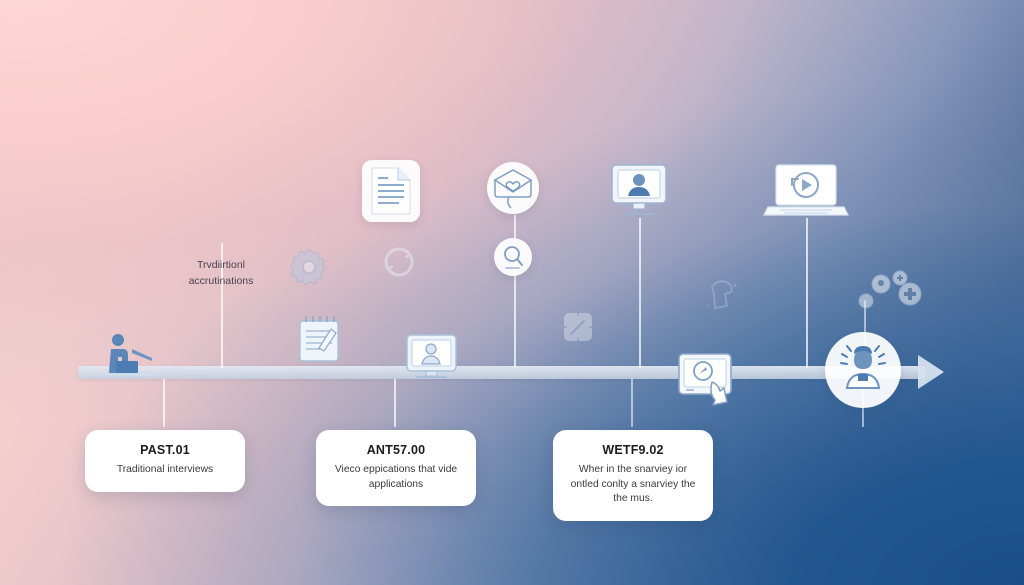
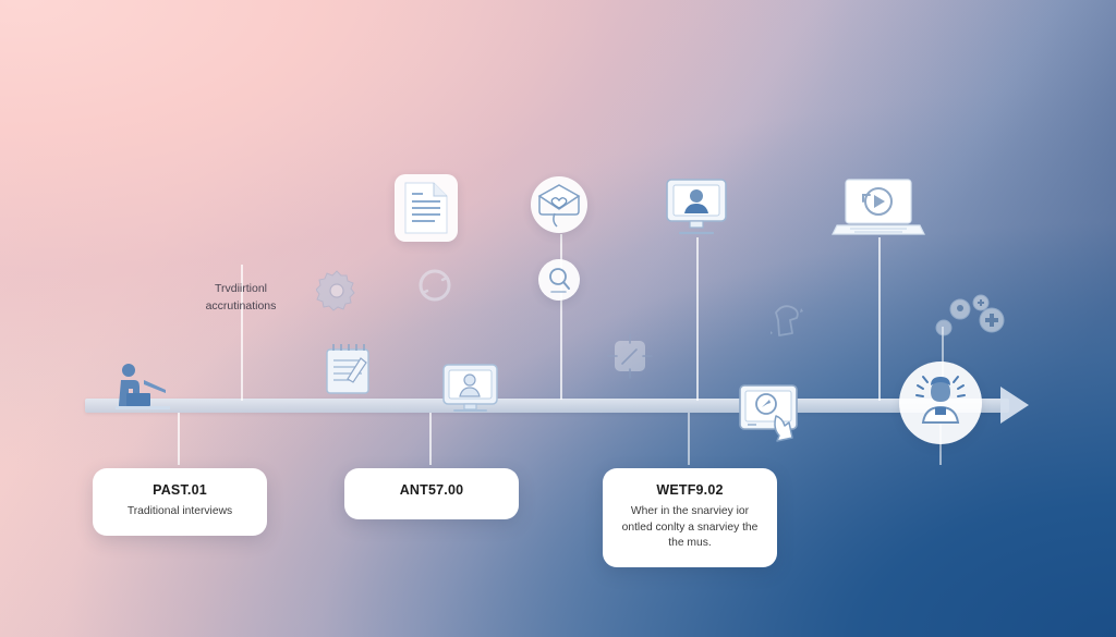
  Trvdiirtionl
  accrutinations
  PAST.01
  Traditional interviews
  ANT57.00
- Vieco eppications that vide applications
  WETF9.02
  Wher in the snarviey ior ontled conlty a snarviey the the mus.
